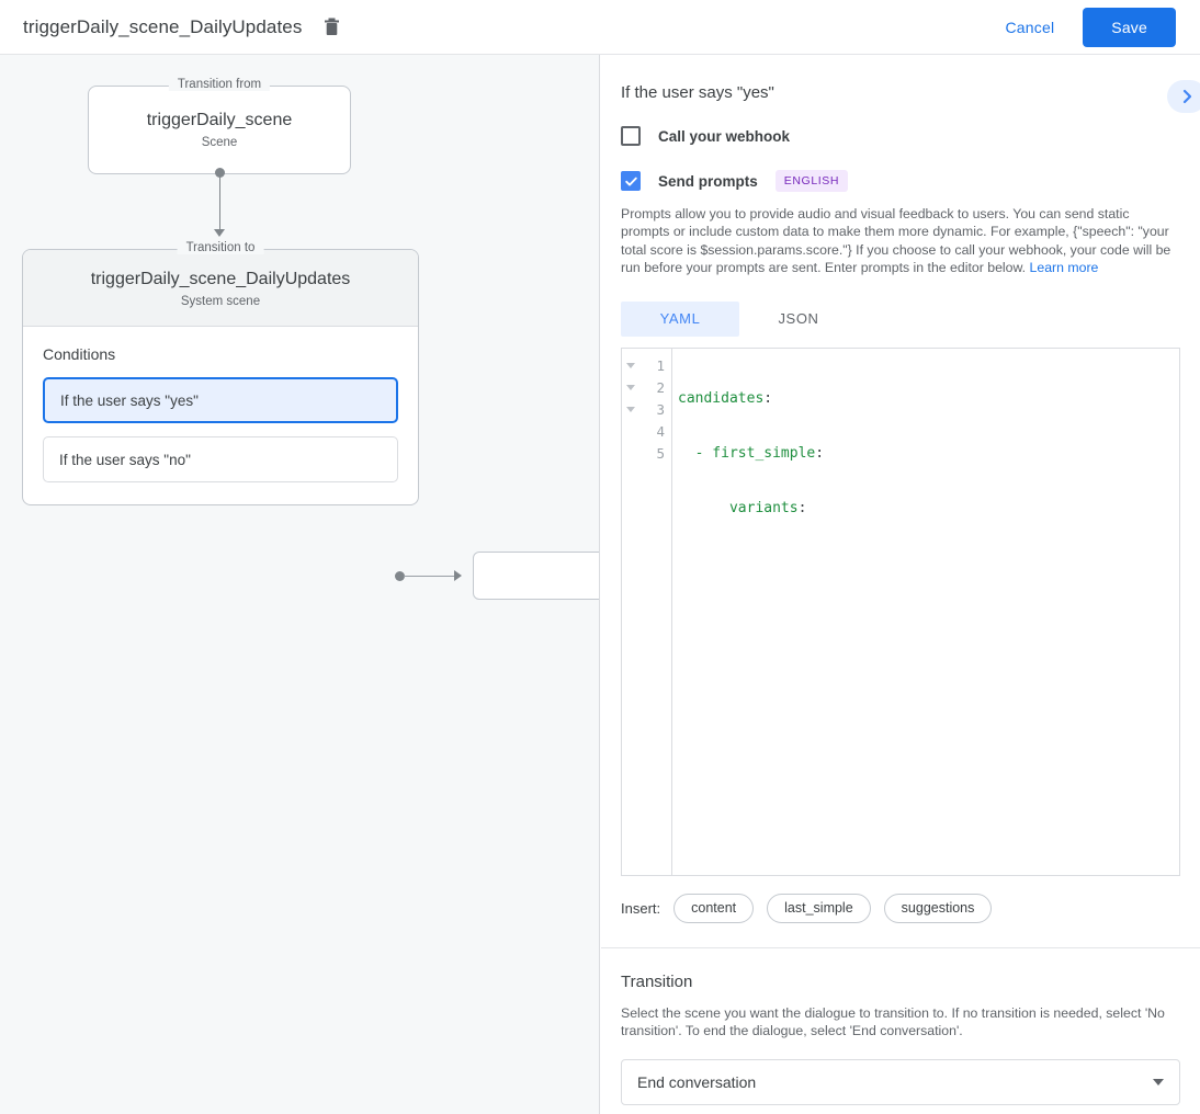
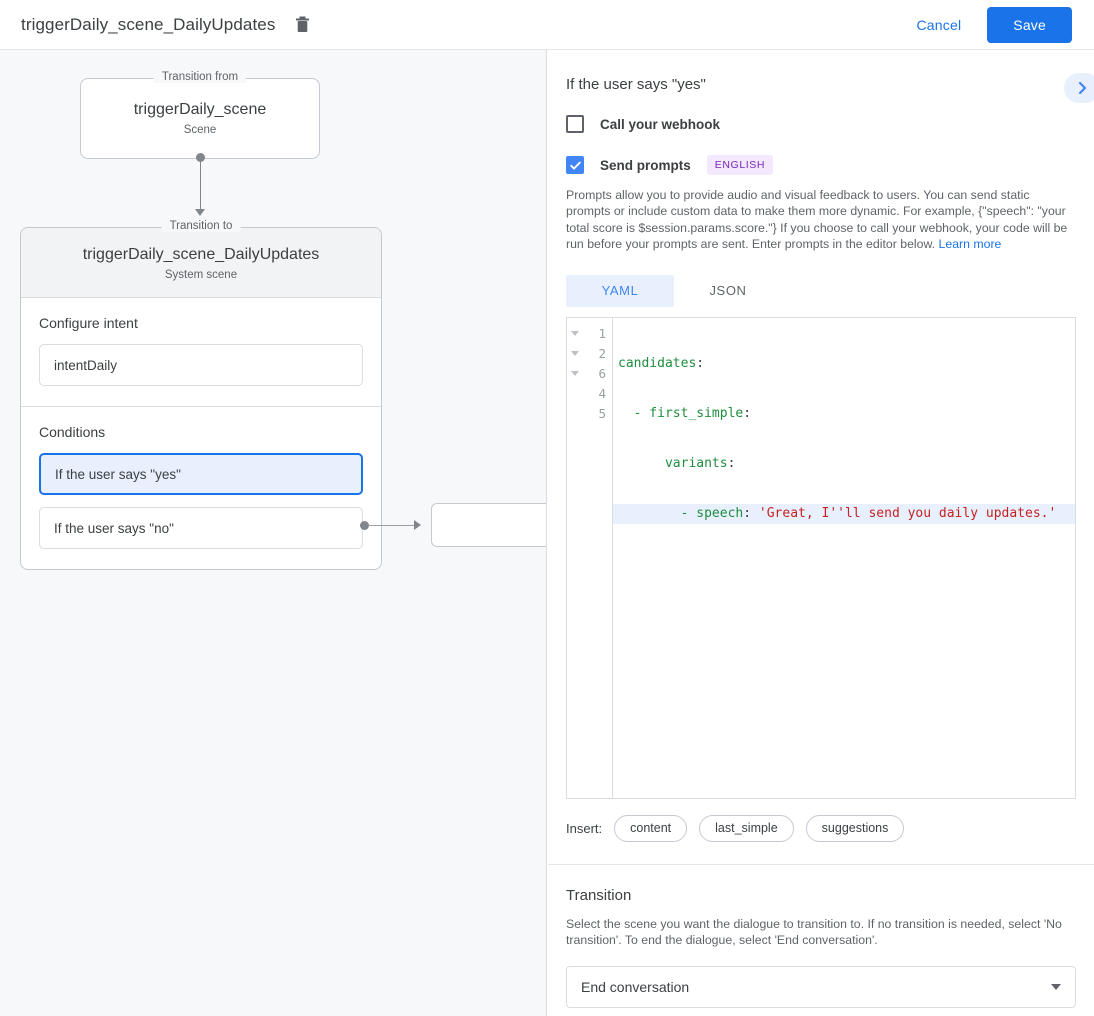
  triggerDaily_scene_DailyUpdates
  Cancel
  Save
  Transition from
  triggerDaily_scene
  Scene
  Transition to
  triggerDaily_scene_DailyUpdates
  System scene
+ Configure intent
+ intentDaily
  Conditions
  If the user says "yes"
  If the user says "no"
  If the user says "yes"
  Call your webhook
  Send prompts
  ENGLISH
  Prompts allow you to provide audio and visual feedback to users. You can send static prompts or include custom data to make them more dynamic. For example, {"speech": "your total score is $session.params.score."} If you choose to call your webhook, your code will be run before your prompts are sent. Enter prompts in the editor below. Learn more
  YAML
  JSON
  1
  2
- 3
+ 6
  4
  5
  candidates:
  - first_simple:
  variants:
+ - speech: 'Great, I''ll send you daily updates.'
  Insert:
  content
  last_simple
  suggestions
  Transition
  Select the scene you want the dialogue to transition to. If no transition is needed, select 'No transition'. To end the dialogue, select 'End conversation'.
  End conversation
